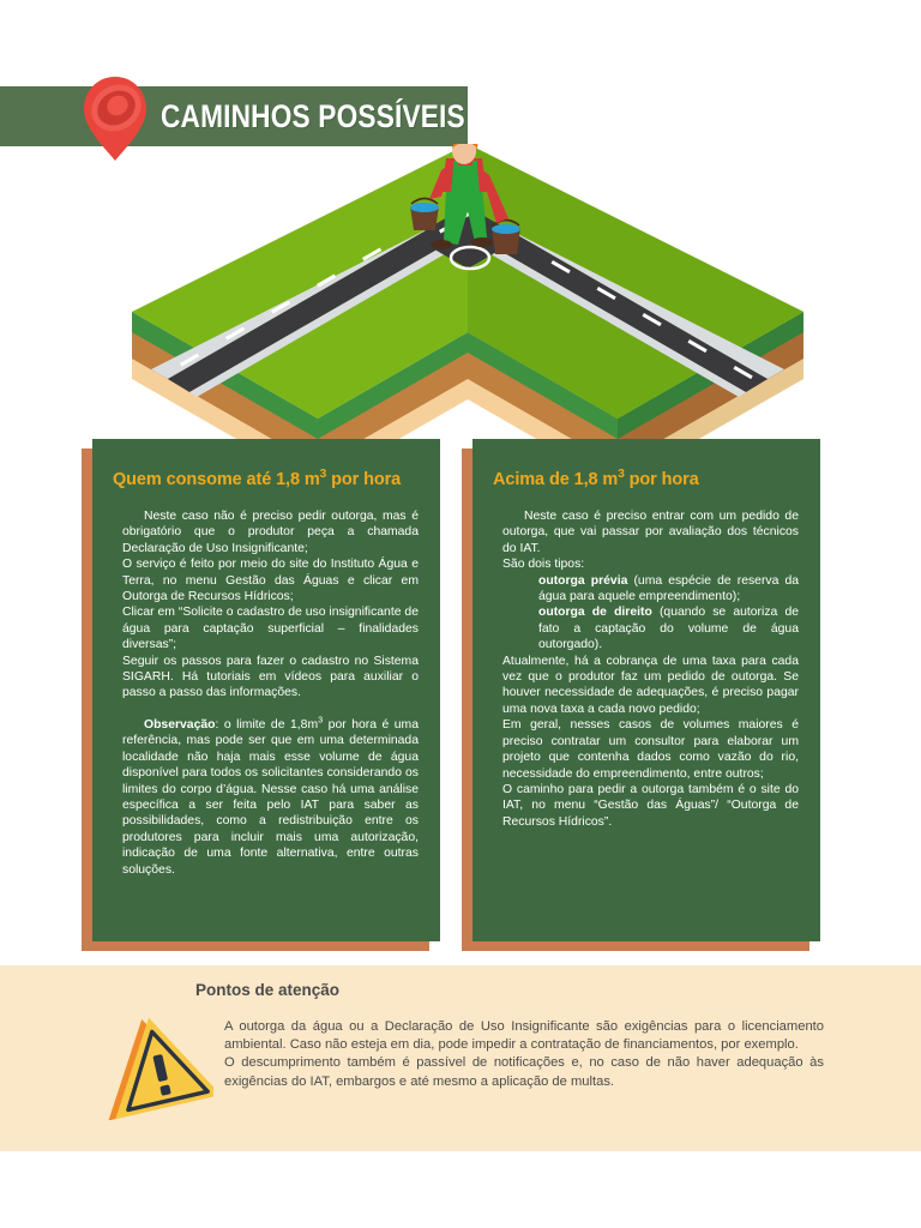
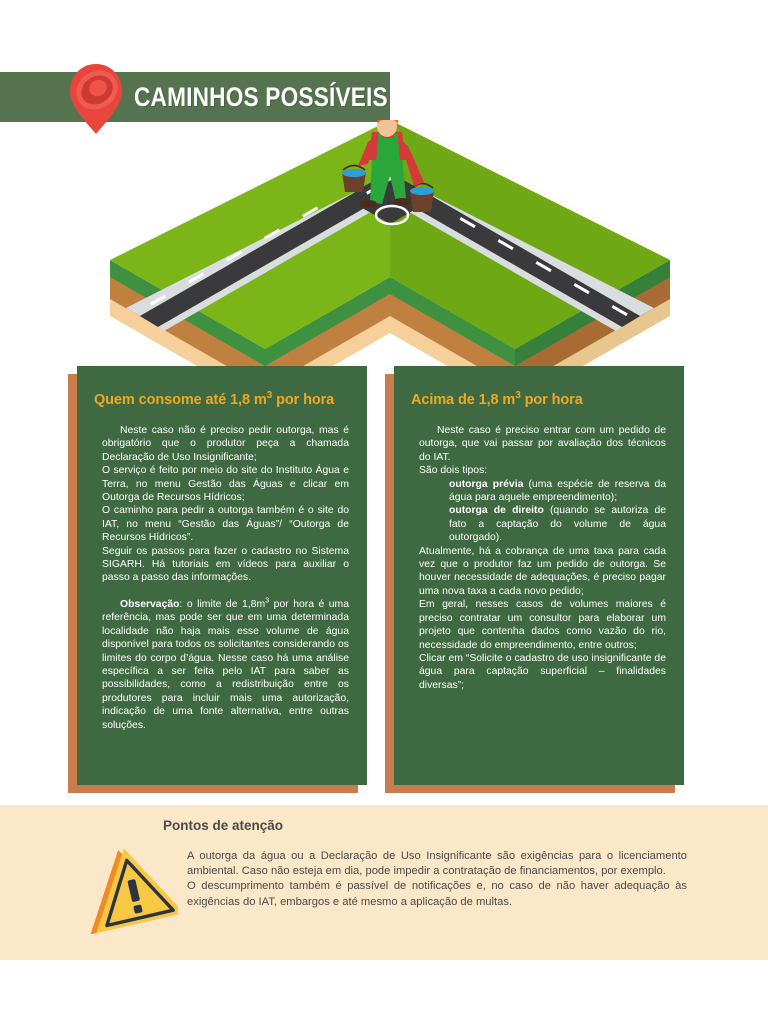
  CAMINHOS POSSÍVEIS
  Quem consome até 1,8 m3 por hora
  Neste caso não é preciso pedir outorga, mas é obrigatório que o produtor peça a chamada Declaração de Uso Insignificante;
  O serviço é feito por meio do site do Instituto Água e Terra, no menu Gestão das Águas e clicar em Outorga de Recursos Hídricos;
- Clicar em “Solicite o cadastro de uso insignificante de água para captação superficial – finalidades diversas”;
+ O caminho para pedir a outorga também é o site do IAT, no menu “Gestão das Águas”/ “Outorga de Recursos Hídricos”.
  Seguir os passos para fazer o cadastro no Sistema SIGARH. Há tutoriais em vídeos para auxiliar o passo a passo das informações.
  Observação: o limite de 1,8m3 por hora é uma referência, mas pode ser que em uma determinada localidade não haja mais esse volume de água disponível para todos os solicitantes considerando os limites do corpo d’água. Nesse caso há uma análise específica a ser feita pelo IAT para saber as possibilidades, como a redistribuição entre os produtores para incluir mais uma autorização, indicação de uma fonte alternativa, entre outras soluções.
  Acima de 1,8 m3 por hora
  Neste caso é preciso entrar com um pedido de outorga, que vai passar por avaliação dos técnicos do IAT.
  São dois tipos:
  outorga prévia (uma espécie de reserva da água para aquele empreendimento);
  outorga de direito (quando se autoriza de fato a captação do volume de água outorgado).
  Atualmente, há a cobrança de uma taxa para cada vez que o produtor faz um pedido de outorga. Se houver necessidade de adequações, é preciso pagar uma nova taxa a cada novo pedido;
  Em geral, nesses casos de volumes maiores é preciso contratar um consultor para elaborar um projeto que contenha dados como vazão do rio, necessidade do empreendimento, entre outros;
- O caminho para pedir a outorga também é o site do IAT, no menu “Gestão das Águas”/ “Outorga de Recursos Hídricos”.
+ Clicar em “Solicite o cadastro de uso insignificante de água para captação superficial – finalidades diversas”;
  Pontos de atenção
  A outorga da água ou a Declaração de Uso Insignificante são exigências para o licenciamento ambiental. Caso não esteja em dia, pode impedir a contratação de financiamentos, por exemplo.
  O descumprimento também é passível de notificações e, no caso de não haver adequação às exigências do IAT, embargos e até mesmo a aplicação de multas.
